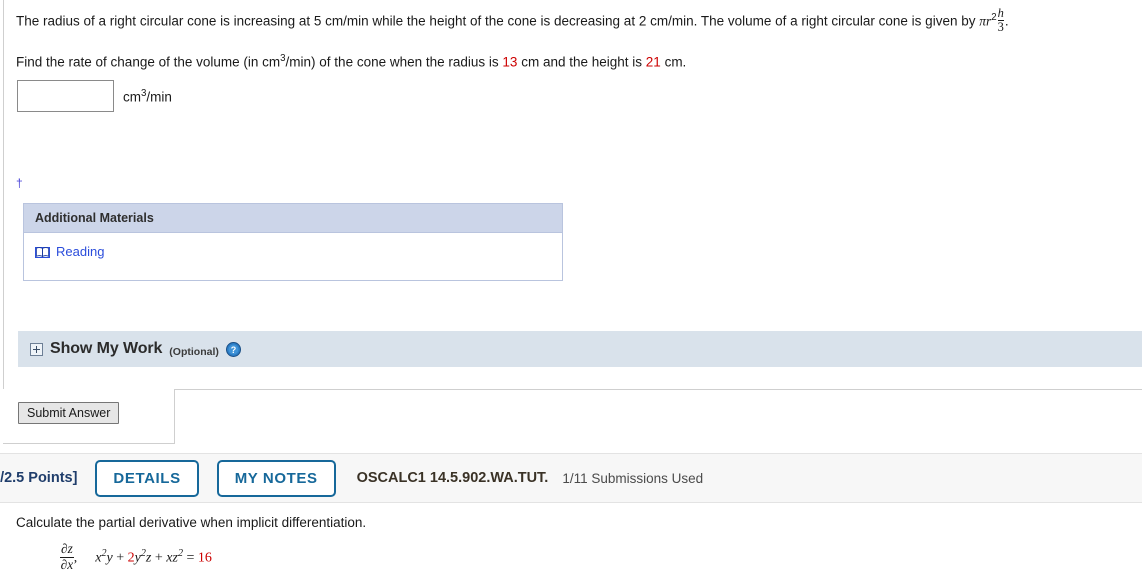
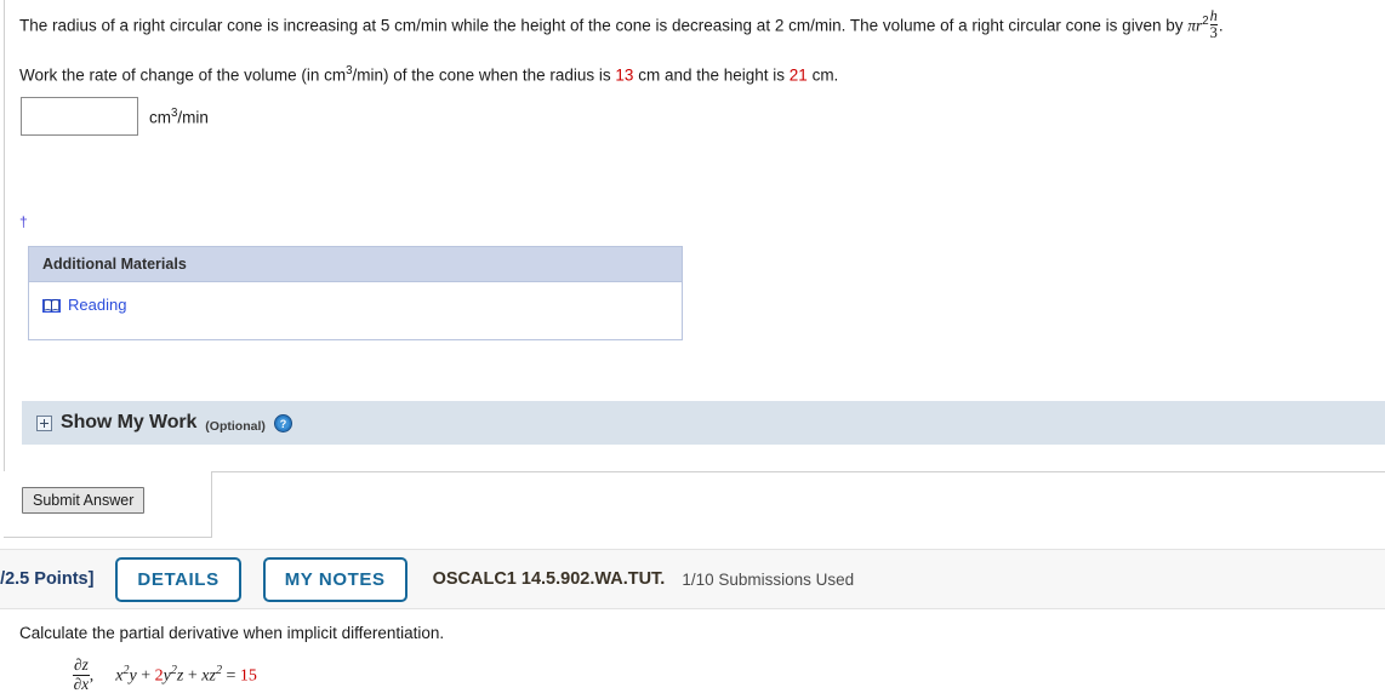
  The radius of a right circular cone is increasing at 5 cm/min while the height of the cone is decreasing at 2 cm/min. The volume of a right circular cone is given by πr2
  h
  3
  .
- Find the rate of change of the volume (in cm3/min) of the cone when the radius is 13 cm and the height is 21 cm.
+ Work the rate of change of the volume (in cm3/min) of the cone when the radius is 13 cm and the height is 21 cm.
  cm3/min
  †
  Additional Materials
  Reading
  Show My Work
  (Optional)
  ?
  Submit Answer
  /2.5 Points]
  DETAILS
  MY NOTES
  OSCALC1 14.5.902.WA.TUT.
- 1/11 Submissions Used
+ 1/10 Submissions Used
  Calculate the partial derivative when implicit differentiation.
  ∂z
  ∂x
- , x2y + 2y2z + xz2 = 16
+ , x2y + 2y2z + xz2 = 15
